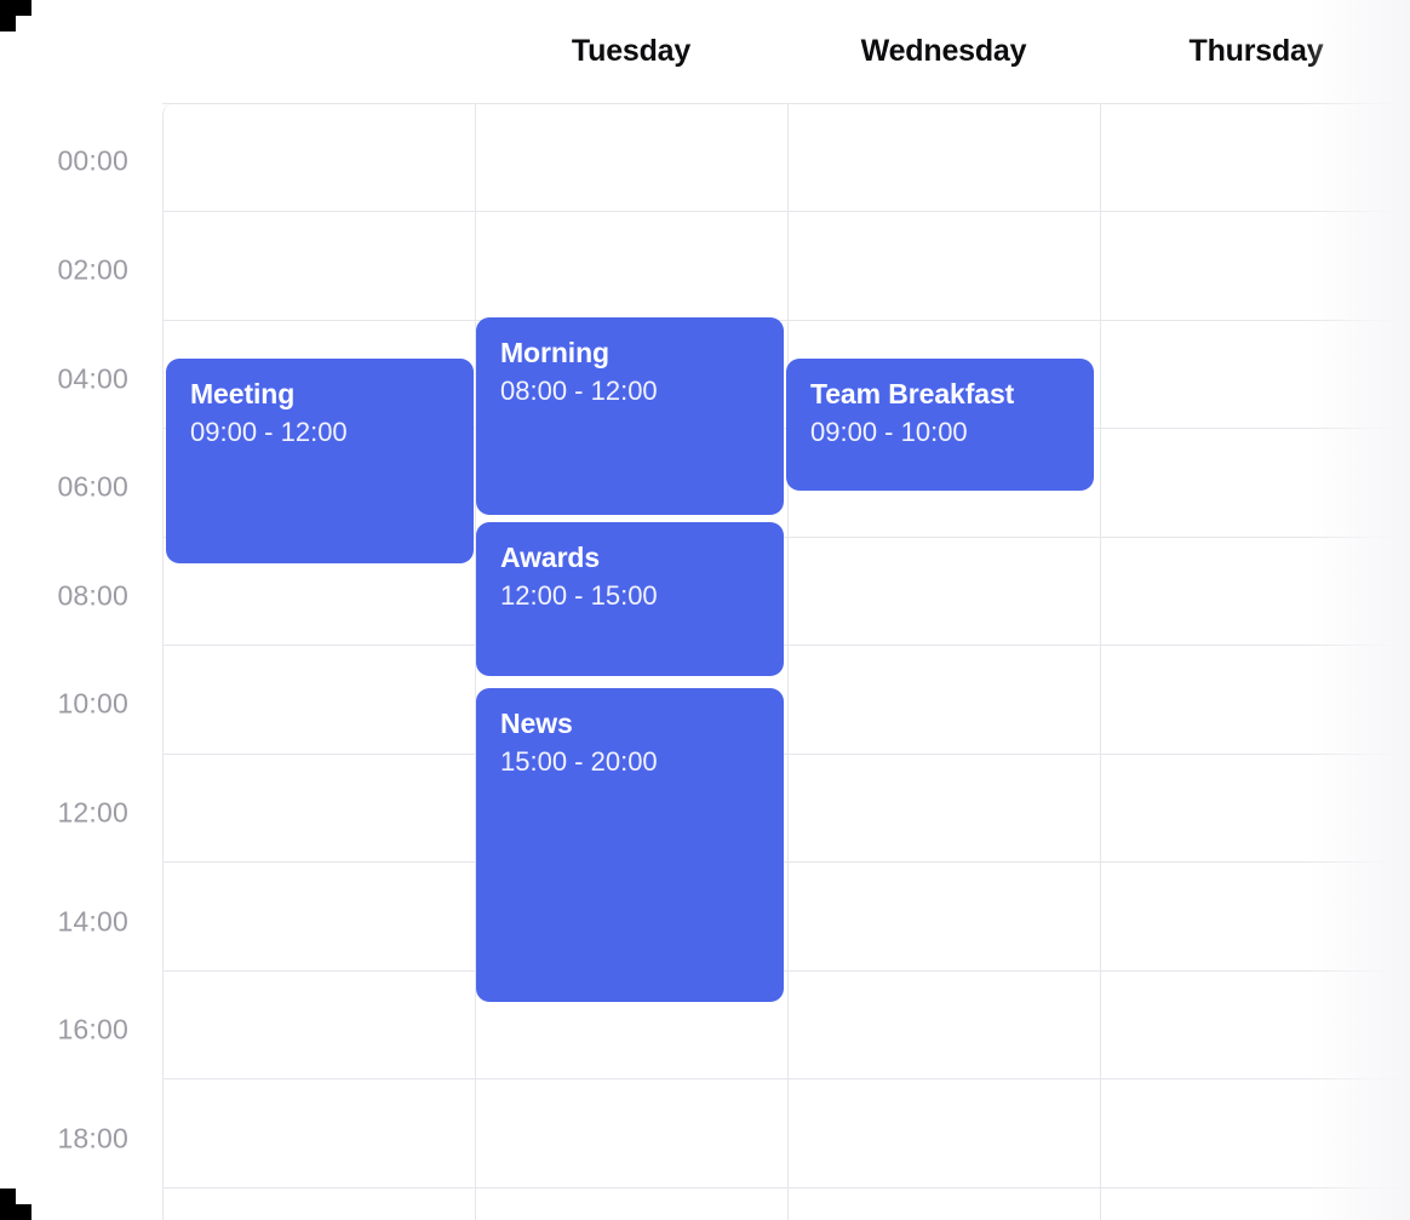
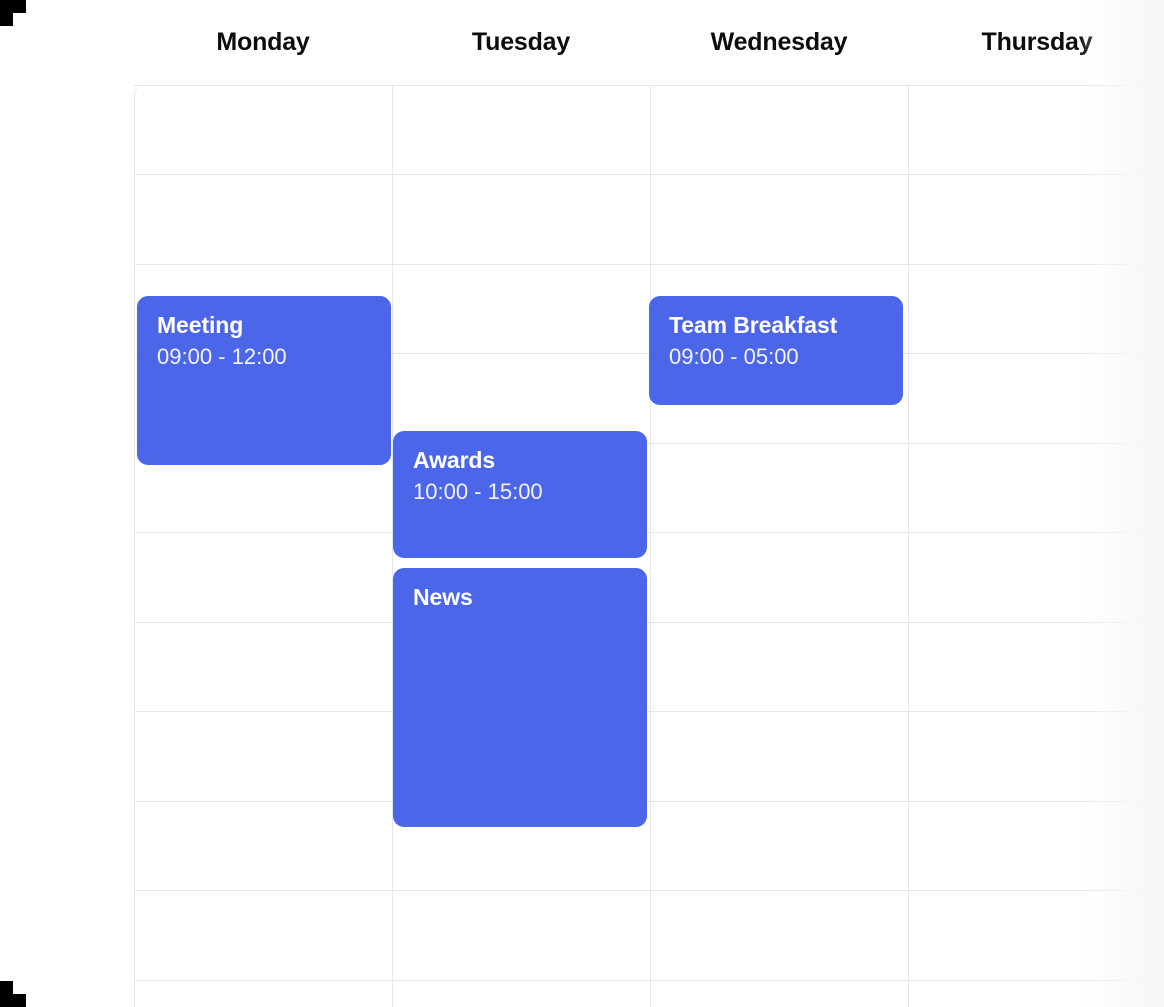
+ Monday
  Tuesday
  Wednesday
  Thursda
- 00:00
- 02:00
- 04:00
- 06:00
- 08:00
- 10:00
- 12:00
- 14:00
- 16:00
- 18:00
  Meeting
  09:00 - 12:00
- Morning
- 08:00 - 12:00
  Awards
- 12:00 - 15:00
+ 10:00 - 15:00
  News
- 15:00 - 20:00
  Team Breakfast
- 09:00 - 10:00
+ 09:00 - 05:00
